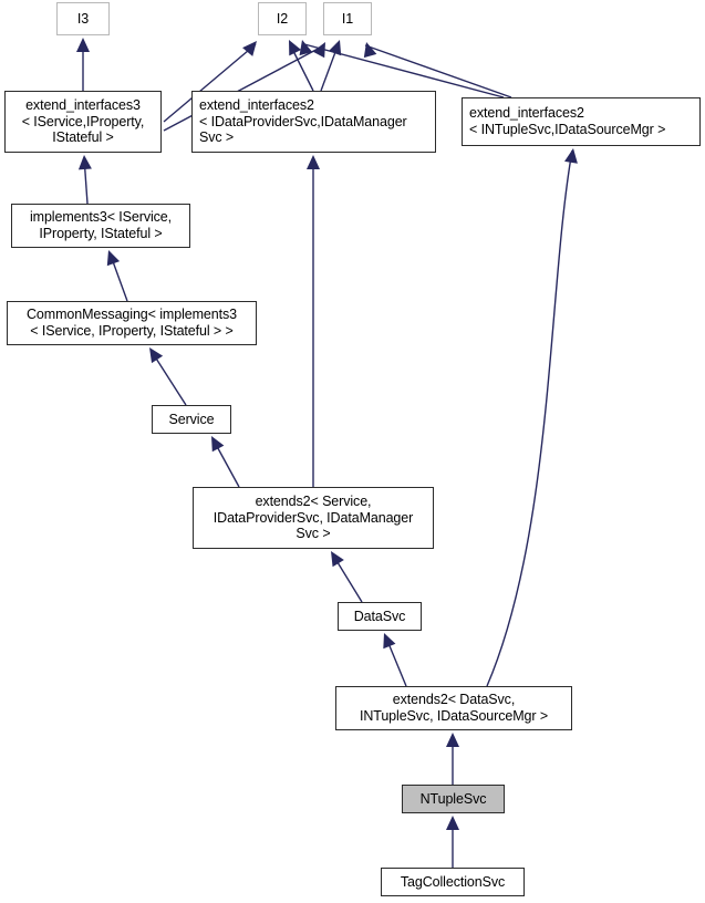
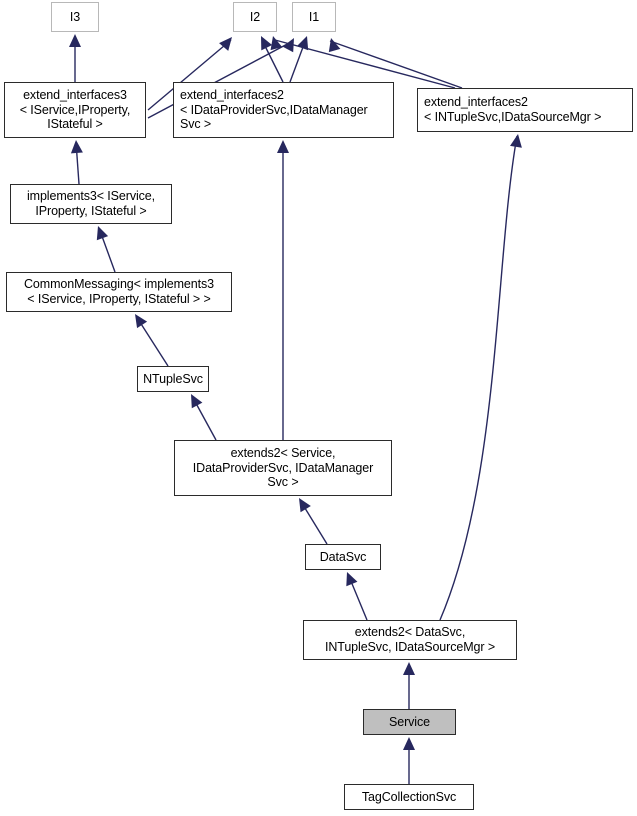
  I3
  I2
  I1
  extend_interfaces3
  < IService,IProperty,
  IStateful >
  extend_interfaces2
  < IDataProviderSvc,IDataManager
  Svc >
  extend_interfaces2
  < INTupleSvc,IDataSourceMgr >
  implements3< IService,
  IProperty, IStateful >
  CommonMessaging< implements3
  < IService, IProperty, IStateful > >
- Service
+ NTupleSvc
  extends2< Service,
  IDataProviderSvc, IDataManager
  Svc >
  DataSvc
  extends2< DataSvc,
  INTupleSvc, IDataSourceMgr >
- NTupleSvc
+ Service
  TagCollectionSvc
